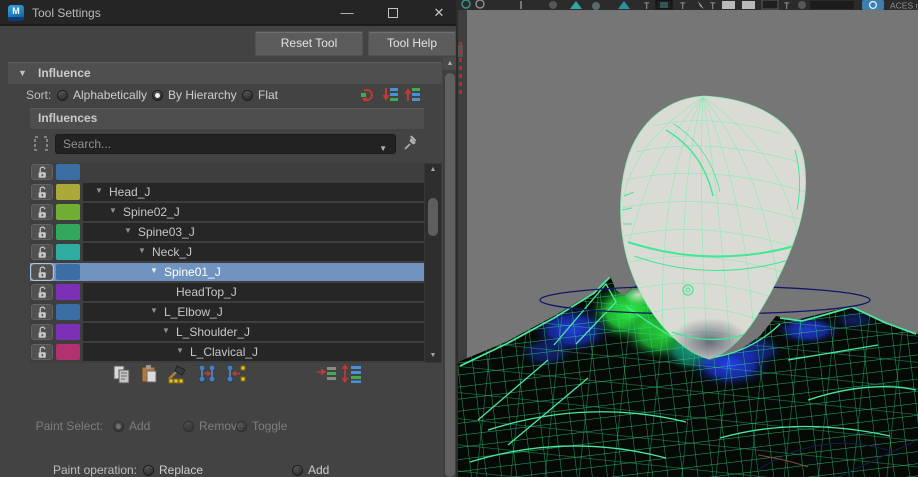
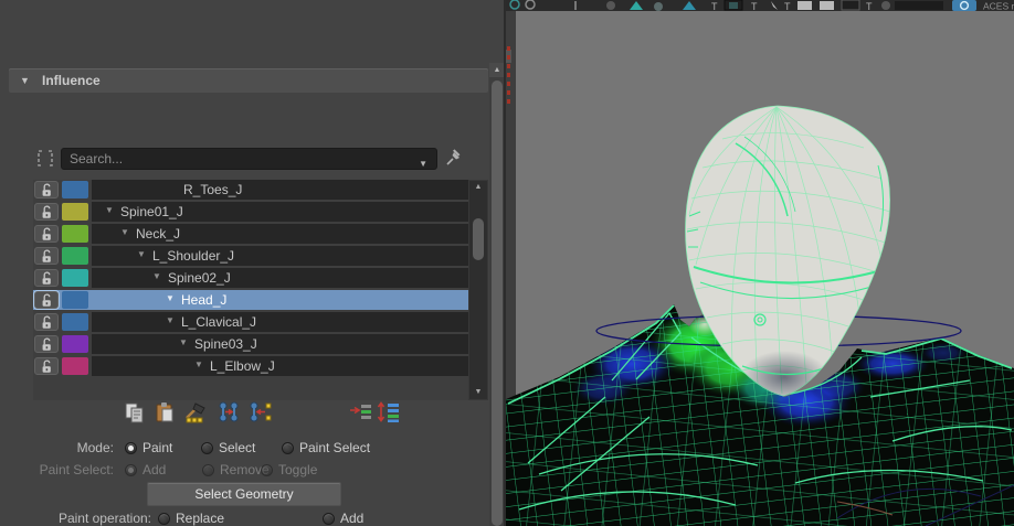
- M
- Tool Settings
- —
- ✕
- Reset Tool
- Tool Help
  ▼
  Influence
- Sort:
- Alphabetically
- By Hierarchy
- Flat
- Influences
  Search...
  ▼
+ R_Toes_J
  ▼
- Head_J
+ Spine01_J
  ▼
- Spine02_J
+ Neck_J
  ▼
- Spine03_J
+ L_Shoulder_J
  ▼
- Neck_J
+ Spine02_J
  ▼
- Spine01_J
+ Head_J
- HeadTop_J
  ▼
- L_Elbow_J
+ L_Clavical_J
  ▼
- L_Shoulder_J
+ Spine03_J
  ▼
- L_Clavical_J
+ L_Elbow_J
+ Mode:
+ Paint
+ Select
+ Paint Select
  Paint Select:
  Add
  Remove
  Toggle
+ Select Geometry
  Paint operation:
  Replace
  Add
  T
  T
  T
  T
